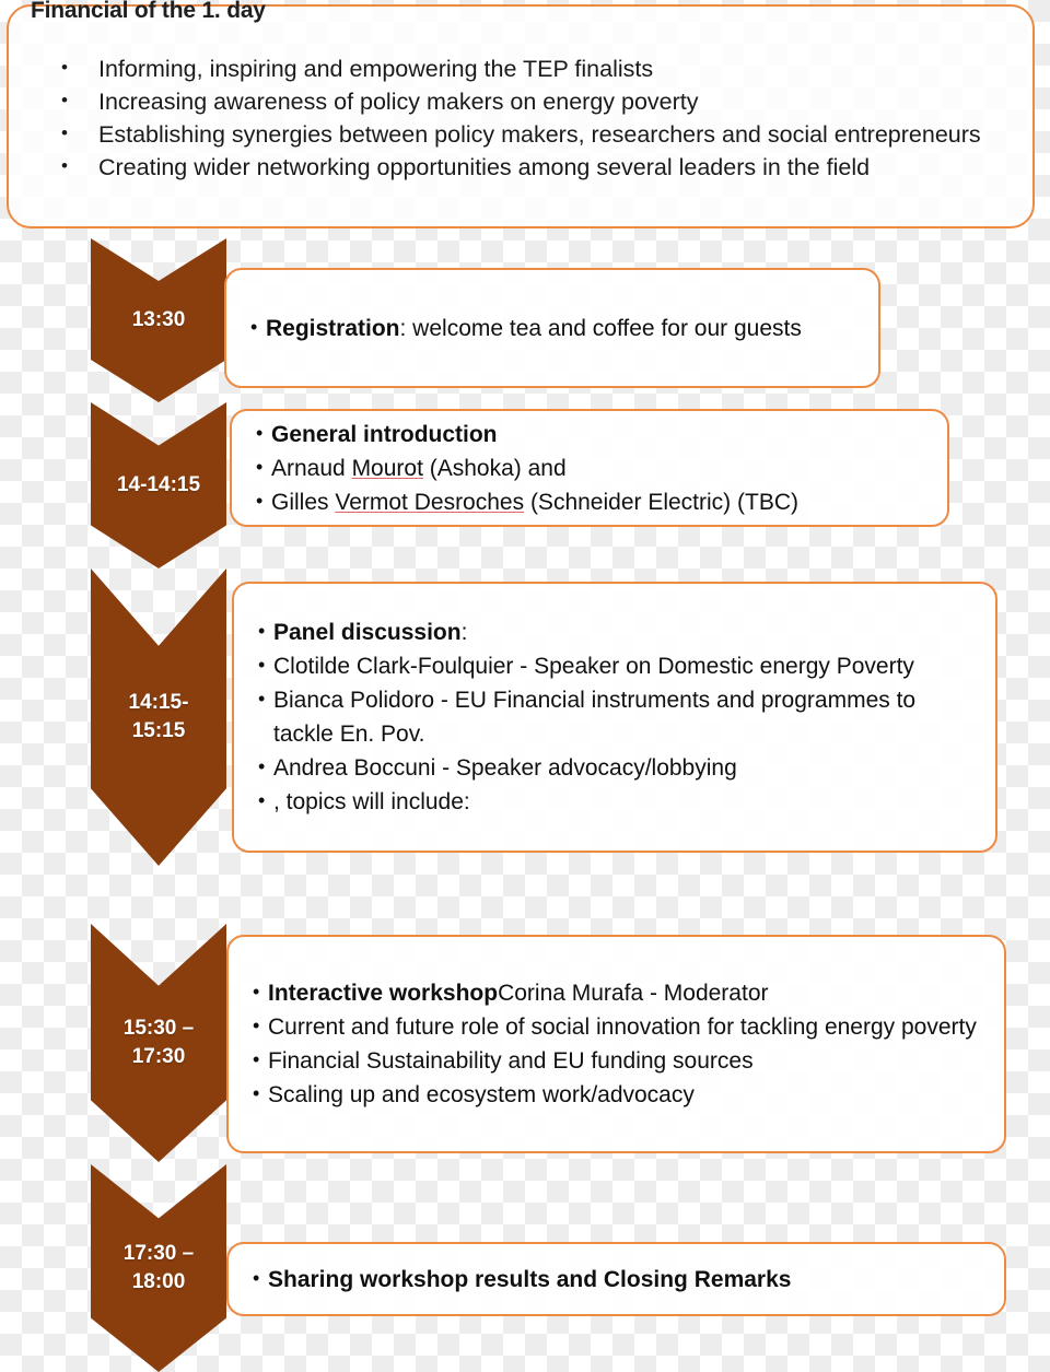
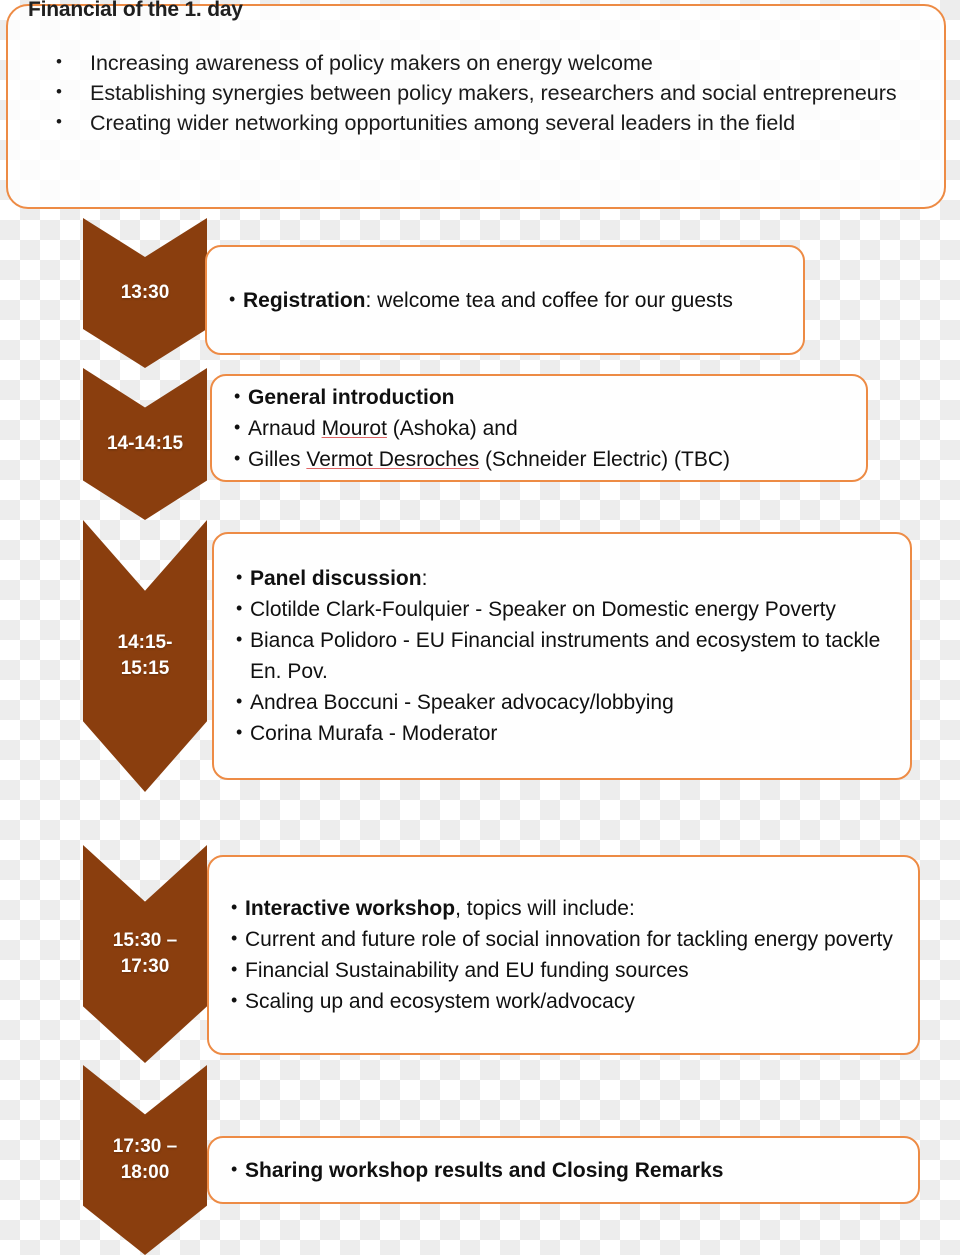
  Financial of the 1. day
- Informing, inspiring and empowering the TEP finalists
- Increasing awareness of policy makers on energy poverty
+ Increasing awareness of policy makers on energy welcome
  Establishing synergies between policy makers, researchers and social entrepreneurs
  Creating wider networking opportunities among several leaders in the field
  13:30
  Registration: welcome tea and coffee for our guests
  14-14:15
  General introduction
  Arnaud Mourot (Ashoka) and
  Gilles Vermot Desroches (Schneider Electric) (TBC)
  14:15-
  15:15
  Panel discussion:
  Clotilde Clark-Foulquier - Speaker on Domestic energy Poverty
- Bianca Polidoro - EU Financial instruments and programmes to tackle En. Pov.
+ Bianca Polidoro - EU Financial instruments and ecosystem to tackle En. Pov.
  Andrea Boccuni - Speaker advocacy/lobbying
- , topics will include:
+ Corina Murafa - Moderator
  15:30 –
  17:30
- Interactive workshopCorina Murafa - Moderator
+ Interactive workshop, topics will include:
  Current and future role of social innovation for tackling energy poverty
  Financial Sustainability and EU funding sources
  Scaling up and ecosystem work/advocacy
  17:30 –
  18:00
  Sharing workshop results and Closing Remarks
